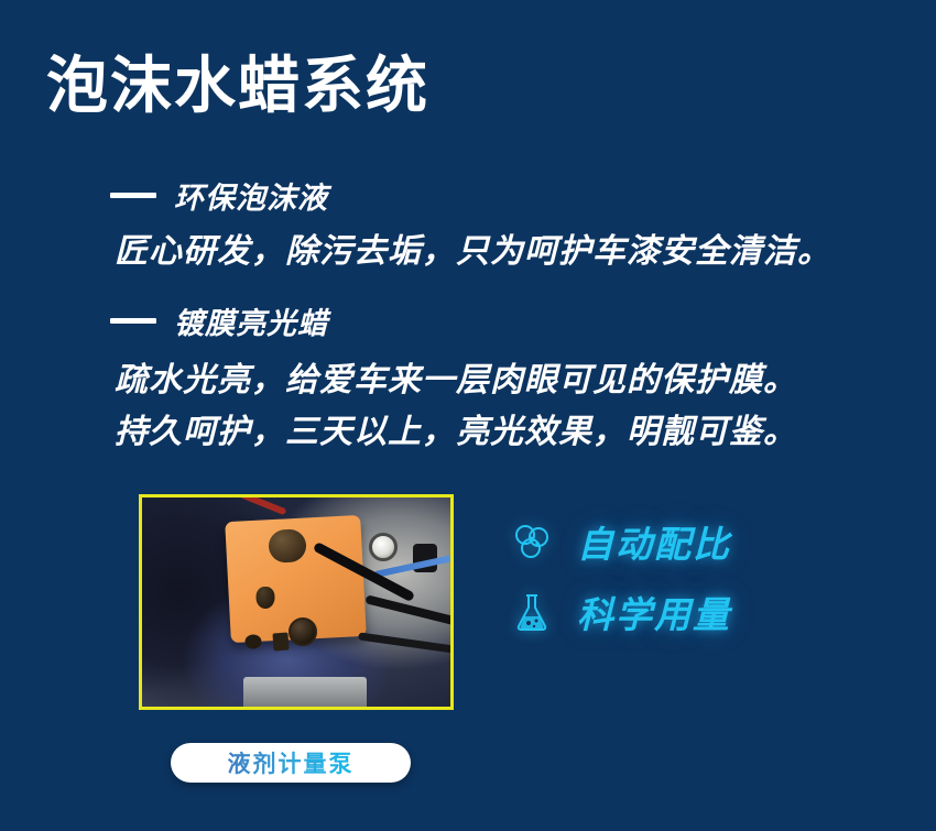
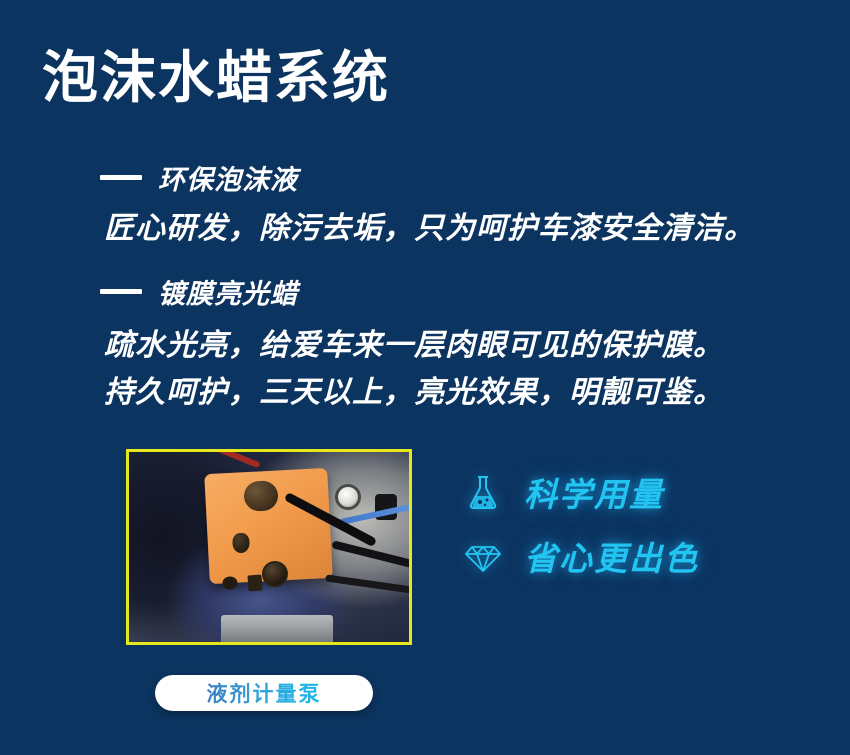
  泡沫水蜡系统
  环保泡沫液
  匠心研发，除污去垢，只为呵护车漆安全清洁。
  镀膜亮光蜡
  疏水光亮，给爱车来一层肉眼可见的保护膜。
  持久呵护，三天以上，亮光效果，明靓可鉴。
  液剂计量泵
- 自动配比
  科学用量
+ 省心更出色
